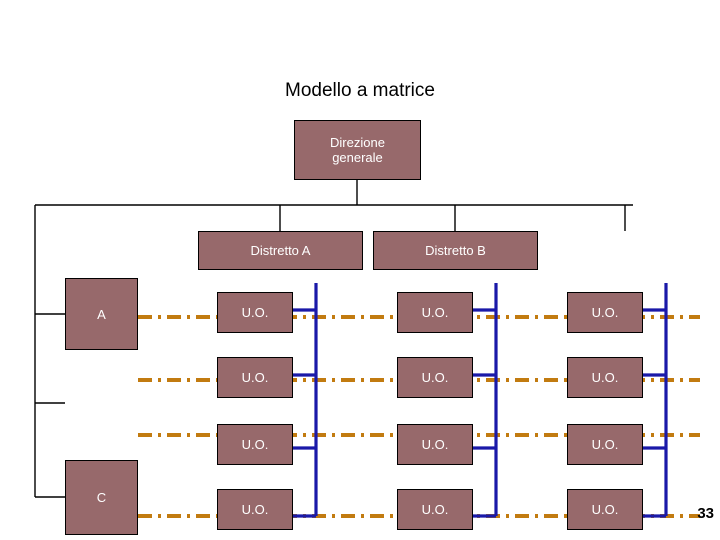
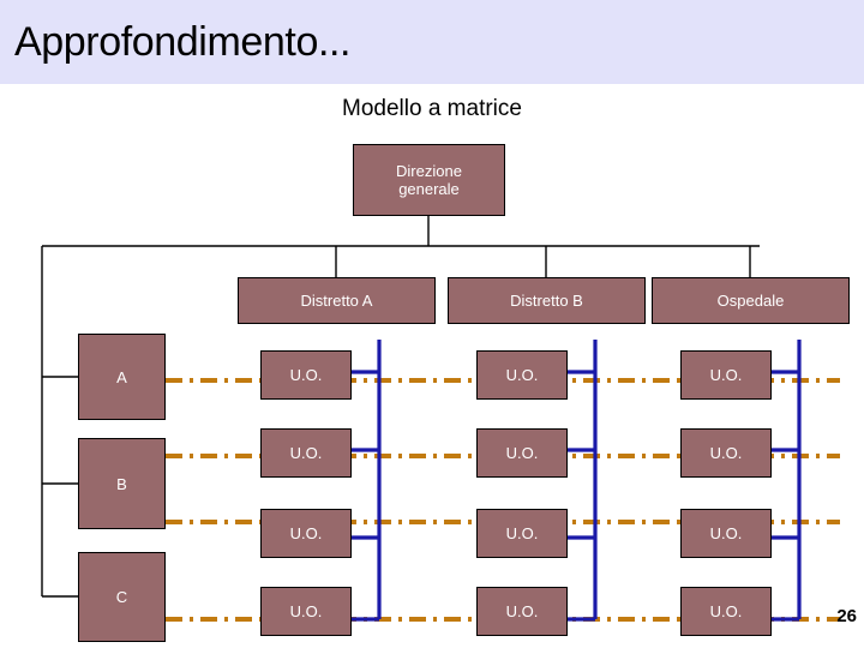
+ Approfondimento...
  Modello a matrice
  Direzione
  generale
  Distretto A
  Distretto B
+ Ospedale
  A
+ B
  C
  U.O.
  U.O.
  U.O.
  U.O.
  U.O.
  U.O.
  U.O.
  U.O.
  U.O.
  U.O.
  U.O.
  U.O.
- 33
+ 26
